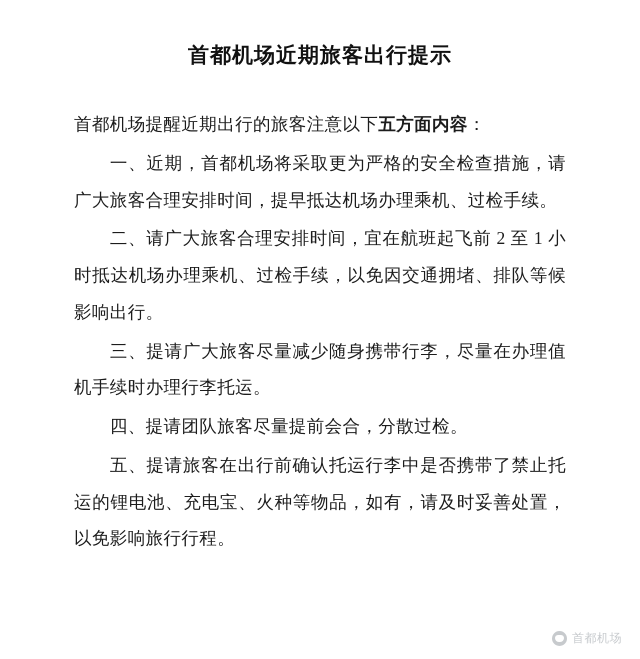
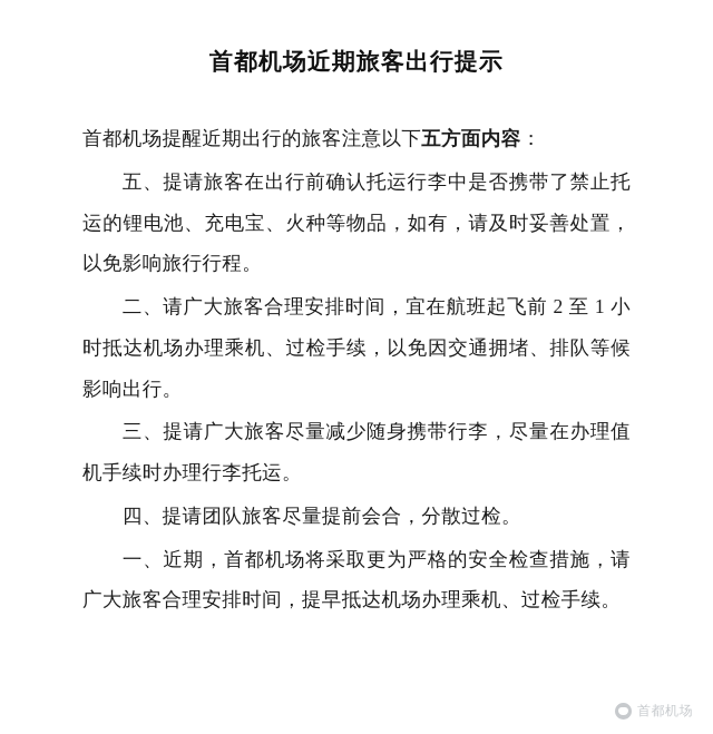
  首都机场近期旅客出行提示
  首都机场提醒近期出行的旅客注意以下五方面内容：
- 一、近期，首都机场将采取更为严格的安全检查措施，请广大旅客合理安排时间，提早抵达机场办理乘机、过检手续。
+ 五、提请旅客在出行前确认托运行李中是否携带了禁止托运的锂电池、充电宝、火种等物品，如有，请及时妥善处置，以免影响旅行行程。
  二、请广大旅客合理安排时间，宜在航班起飞前 2 至 1 小时抵达机场办理乘机、过检手续，以免因交通拥堵、排队等候影响出行。
  三、提请广大旅客尽量减少随身携带行李，尽量在办理值机手续时办理行李托运。
  四、提请团队旅客尽量提前会合，分散过检。
- 五、提请旅客在出行前确认托运行李中是否携带了禁止托运的锂电池、充电宝、火种等物品，如有，请及时妥善处置，以免影响旅行行程。
+ 一、近期，首都机场将采取更为严格的安全检查措施，请广大旅客合理安排时间，提早抵达机场办理乘机、过检手续。
  首都机场
